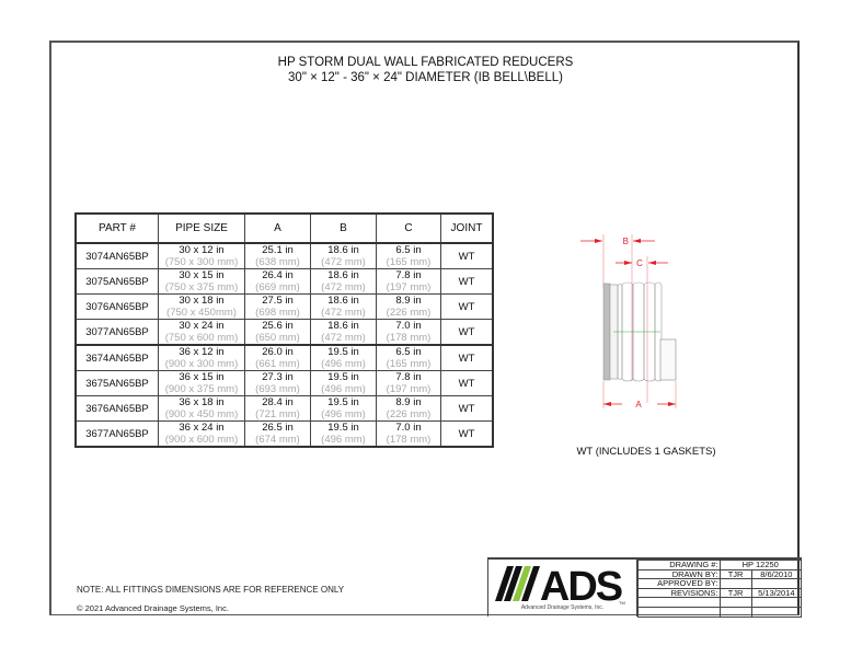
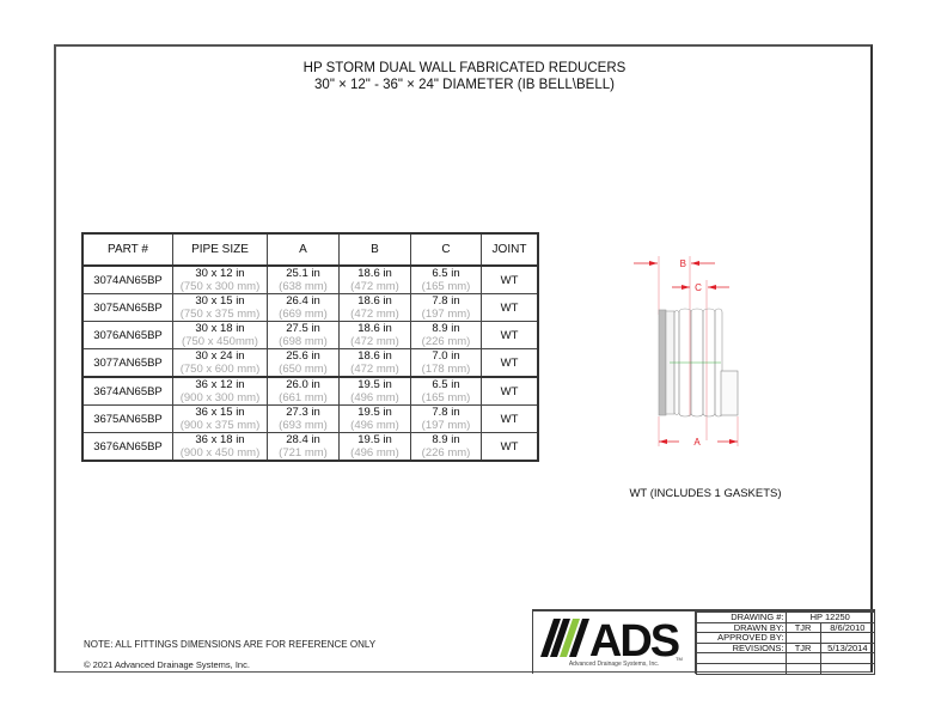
  HP STORM DUAL WALL FABRICATED REDUCERS
  30" × 12" - 36" × 24" DIAMETER (IB BELL\BELL)
  PART #	PIPE SIZE	A	B	C	JOINT
  3074AN65BP	30 x 12 in(750 x 300 mm)	25.1 in(638 mm)	18.6 in(472 mm)	6.5 in(165 mm)	WT
  3075AN65BP	30 x 15 in(750 x 375 mm)	26.4 in(669 mm)	18.6 in(472 mm)	7.8 in(197 mm)	WT
  3076AN65BP	30 x 18 in(750 x 450mm)	27.5 in(698 mm)	18.6 in(472 mm)	8.9 in(226 mm)	WT
  3077AN65BP	30 x 24 in(750 x 600 mm)	25.6 in(650 mm)	18.6 in(472 mm)	7.0 in(178 mm)	WT
  3674AN65BP	36 x 12 in(900 x 300 mm)	26.0 in(661 mm)	19.5 in(496 mm)	6.5 in(165 mm)	WT
  3675AN65BP	36 x 15 in(900 x 375 mm)	27.3 in(693 mm)	19.5 in(496 mm)	7.8 in(197 mm)	WT
  3676AN65BP	36 x 18 in(900 x 450 mm)	28.4 in(721 mm)	19.5 in(496 mm)	8.9 in(226 mm)	WT
- 3677AN65BP	36 x 24 in(900 x 600 mm)	26.5 in(674 mm)	19.5 in(496 mm)	7.0 in(178 mm)	WT
  B
  C
  A
  WT (INCLUDES 1 GASKETS)
  NOTE: ALL FITTINGS DIMENSIONS ARE FOR REFERENCE ONLY
  © 2021 Advanced Drainage Systems, Inc.
  ADS
  DRAWING #:	HP 12250
  DRAWN BY:	TJR	8/6/2010
  APPROVED BY:
  REVISIONS:	TJR	5/13/2014
